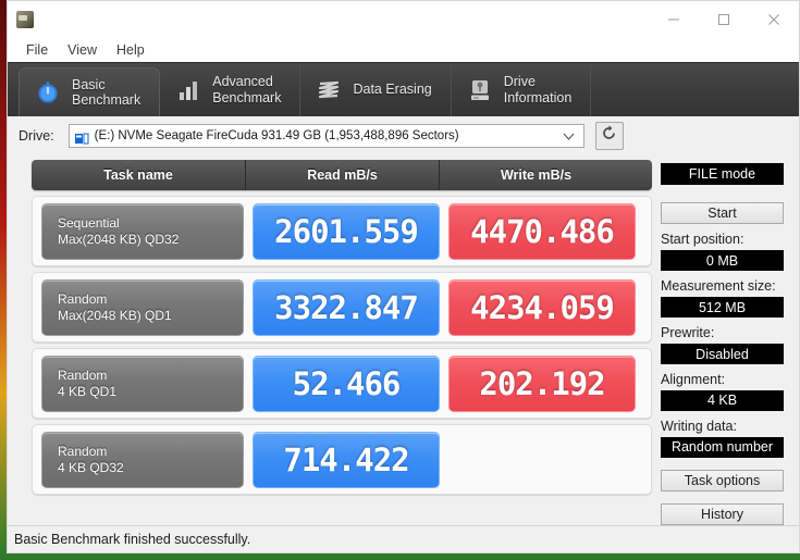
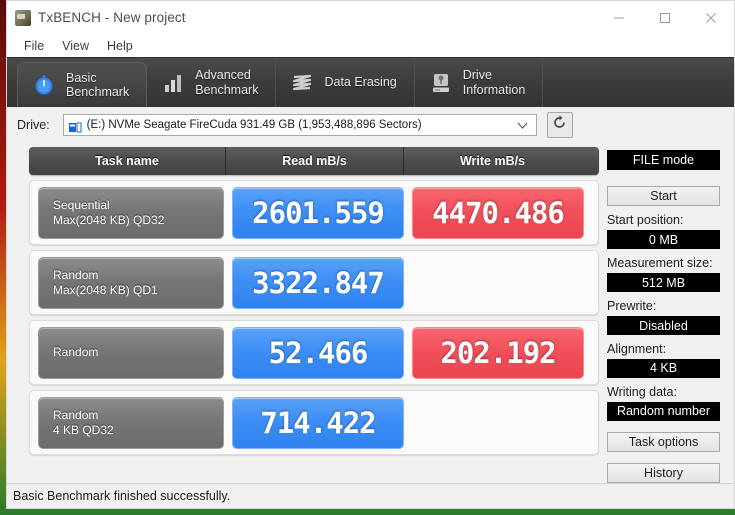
+ TxBENCH - New project
  File
  View
  Help
  Basic
  Benchmark
  Advanced
  Benchmark
  Data Erasing
  Drive
  Information
  Drive:
  (E:) NVMe Seagate FireCuda 931.49 GB (1,953,488,896 Sectors)
  Task name
  Read mB/s
  Write mB/s
  Sequential
  Max(2048 KB) QD32
  2601.559
  4470.486
  Random
  Max(2048 KB) QD1
  3322.847
- 4234.059
  Random
- 4 KB QD1
  52.466
  202.192
  Random
  4 KB QD32
  714.422
  FILE mode
  Start
  Start position:
  0 MB
  Measurement size:
  512 MB
  Prewrite:
  Disabled
  Alignment:
  4 KB
  Writing data:
  Random number
  Task options
  History
  Basic Benchmark finished successfully.
